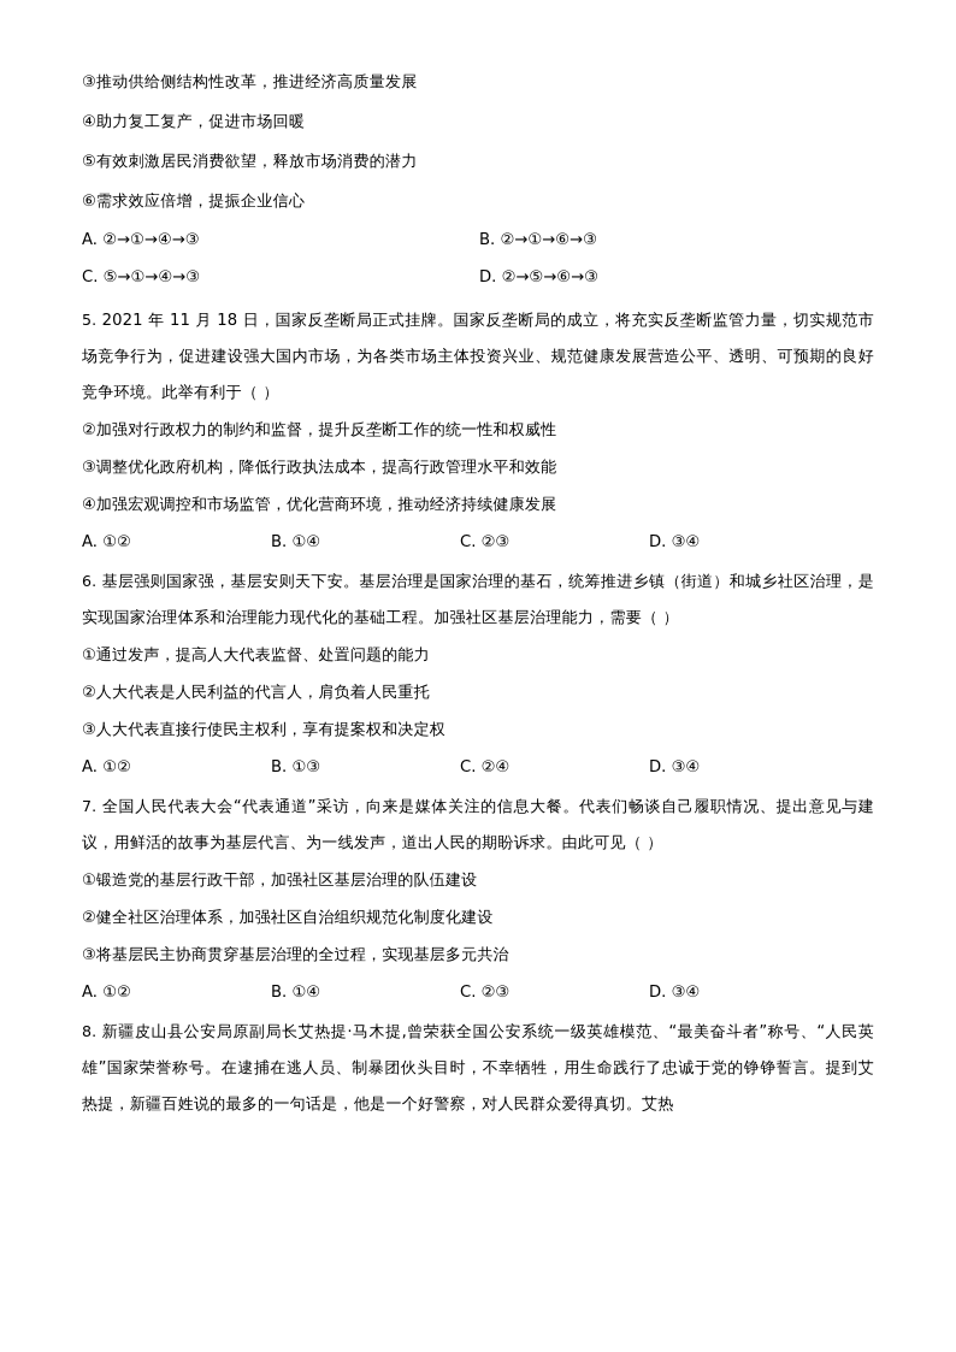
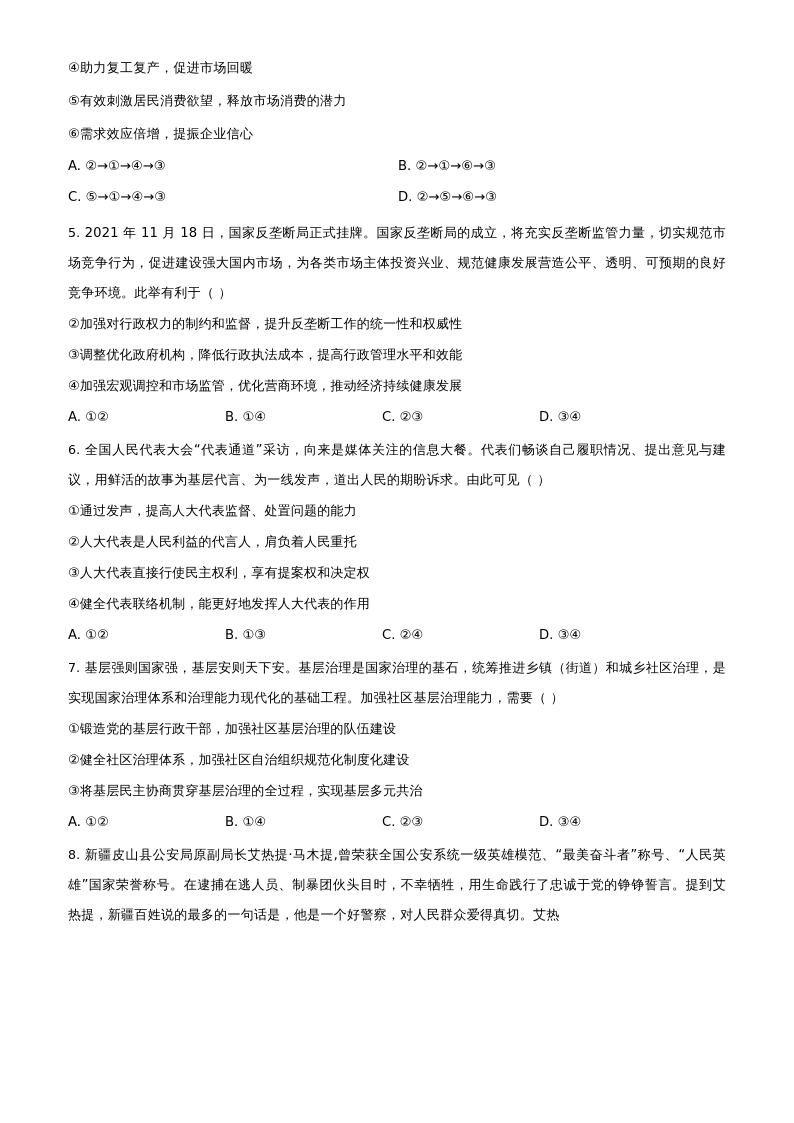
- ③推动供给侧结构性改革，推进经济高质量发展
  ④助力复工复产，促进市场回暖
  ⑤有效刺激居民消费欲望，释放市场消费的潜力
  ⑥需求效应倍增，提振企业信心
  A. ②→①→④→③
  B. ②→①→⑥→③
  C. ⑤→①→④→③
  D. ②→⑤→⑥→③
  5. 2021 年 11 月 18 日，国家反垄断局正式挂牌。国家反垄断局的成立，将充实反垄断监管力量，切实规范市场竞争行为，促进建设强大国内市场，为各类市场主体投资兴业、规范健康发展营造公平、透明、可预期的良好竞争环境。此举有利于（ ）
  ②加强对行政权力的制约和监督，提升反垄断工作的统一性和权威性
  ③调整优化政府机构，降低行政执法成本，提高行政管理水平和效能
  ④加强宏观调控和市场监管，优化营商环境，推动经济持续健康发展
  A. ①②
  B. ①④
  C. ②③
  D. ③④
- 6. 基层强则国家强，基层安则天下安。基层治理是国家治理的基石，统筹推进乡镇（街道）和城乡社区治理，是实现国家治理体系和治理能力现代化的基础工程。加强社区基层治理能力，需要（ ）
+ 6. 全国人民代表大会“代表通道”采访，向来是媒体关注的信息大餐。代表们畅谈自己履职情况、提出意见与建议，用鲜活的故事为基层代言、为一线发声，道出人民的期盼诉求。由此可见（ ）
  ①通过发声，提高人大代表监督、处置问题的能力
  ②人大代表是人民利益的代言人，肩负着人民重托
  ③人大代表直接行使民主权利，享有提案权和决定权
+ ④健全代表联络机制，能更好地发挥人大代表的作用
  A. ①②
  B. ①③
  C. ②④
  D. ③④
- 7. 全国人民代表大会“代表通道”采访，向来是媒体关注的信息大餐。代表们畅谈自己履职情况、提出意见与建议，用鲜活的故事为基层代言、为一线发声，道出人民的期盼诉求。由此可见（ ）
+ 7. 基层强则国家强，基层安则天下安。基层治理是国家治理的基石，统筹推进乡镇（街道）和城乡社区治理，是实现国家治理体系和治理能力现代化的基础工程。加强社区基层治理能力，需要（ ）
  ①锻造党的基层行政干部，加强社区基层治理的队伍建设
  ②健全社区治理体系，加强社区自治组织规范化制度化建设
  ③将基层民主协商贯穿基层治理的全过程，实现基层多元共治
  A. ①②
  B. ①④
  C. ②③
  D. ③④
  8. 新疆皮山县公安局原副局长艾热提·马木提,曾荣获全国公安系统一级英雄模范、“最美奋斗者”称号、“人民英雄”国家荣誉称号。在逮捕在逃人员、制暴团伙头目时，不幸牺牲，用生命践行了忠诚于党的铮铮誓言。提到艾热提，新疆百姓说的最多的一句话是，他是一个好警察，对人民群众爱得真切。艾热
